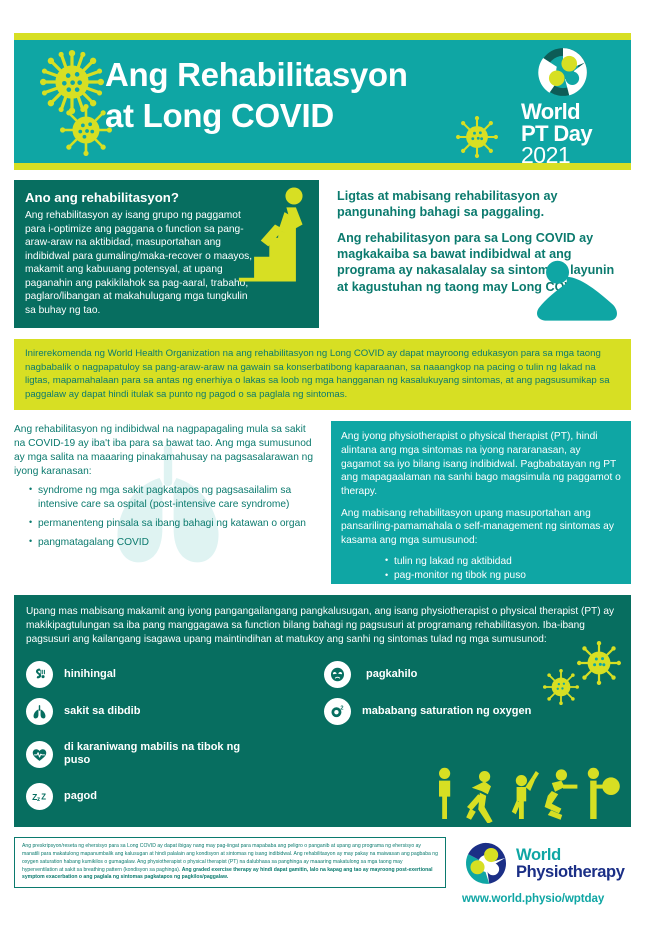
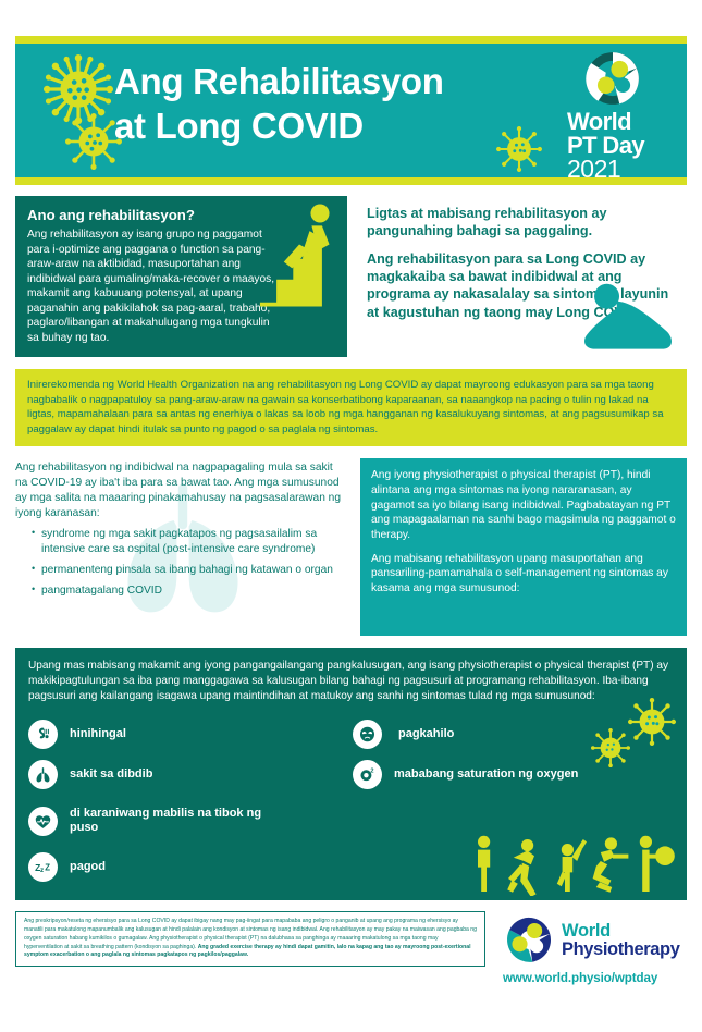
  Ang Rehabilitasyon
  at Long COVID
  World
  PT Day
  2021
  Ano ang rehabilitasyon?
  Ang rehabilitasyon ay isang grupo ng paggamot para i-optimize ang paggana o function sa pang-araw-araw na aktibidad, masuportahan ang indibidwal para gumaling/maka-recover o maayos, makamit ang kabuuang potensyal, at upang paganahin ang pakikilahok sa pag-aaral, trabaho, paglaro/libangan at makahulugang mga tungkulin sa buhay ng tao.
  Ligtas at mabisang rehabilitasyon ay pangunahing bahagi sa paggaling.
  Ang rehabilitasyon para sa Long COVID ay magkakaiba sa bawat indibidwal at ang programa ay nakasalalay sa sintom layunin at kagustuhan ng taong may Long CO
  Inirerekomenda ng World Health Organization na ang rehabilitasyon ng Long COVID ay dapat mayroong edukasyon para sa mga taong nagbabalik o nagpapatuloy sa pang-araw-araw na gawain sa konserbatibong kaparaanan, sa naaangkop na pacing o tulin ng lakad na ligtas, mapamahalaan para sa antas ng enerhiya o lakas sa loob ng mga hangganan ng kasalukuyang sintomas, at ang pagsusumikap sa paggalaw ay dapat hindi itulak sa punto ng pagod o sa paglala ng sintomas.
  Ang rehabilitasyon ng indibidwal na nagpapagaling mula sa sakit na COVID-19 ay iba't iba para sa bawat tao. Ang mga sumusunod ay mga salita na maaaring pinakamahusay na pagsasalarawan ng iyong karanasan:
  syndrome ng mga sakit pagkatapos ng pagsasailalim sa intensive care sa ospital (post-intensive care syndrome)
  permanenteng pinsala sa ibang bahagi ng katawan o organ
  pangmatagalang COVID
  Ang iyong physiotherapist o physical therapist (PT), hindi alintana ang mga sintomas na iyong nararanasan, ay gagamot sa iyo bilang isang indibidwal. Pagbabatayan ng PT ang mapagaalaman na sanhi bago magsimula ng paggamot o therapy.
  Ang mabisang rehabilitasyon upang masuportahan ang pansariling-pamamahala o self-management ng sintomas ay kasama ang mga sumusunod:
- tulin ng lakad ng aktibidad
- pag-monitor ng tibok ng puso
- Upang mas mabisang makamit ang iyong pangangailangang pangkalusugan, ang isang physiotherapist o physical therapist (PT) ay makikipagtulungan sa iba pang manggagawa sa function bilang bahagi ng pagsusuri at programang rehabilitasyon. Iba-ibang pagsusuri ang kailangang isagawa upang maintindihan at matukoy ang sanhi ng sintomas tulad ng mga sumusunod:
+ Upang mas mabisang makamit ang iyong pangangailangang pangkalusugan, ang isang physiotherapist o physical therapist (PT) ay makikipagtulungan sa iba pang manggagawa sa kalusugan bilang bahagi ng pagsusuri at programang rehabilitasyon. Iba-ibang pagsusuri ang kailangang isagawa upang maintindihan at matukoy ang sanhi ng sintomas tulad ng mga sumusunod:
  hinihingal
  sakit sa dibdib
  di karaniwang mabilis na tibok ng puso
  Z
  Z
  pagod
  pagkahilo
  mababang saturation ng oxygen
  World
  Physiotherapy
  www.world.physio/wptday
